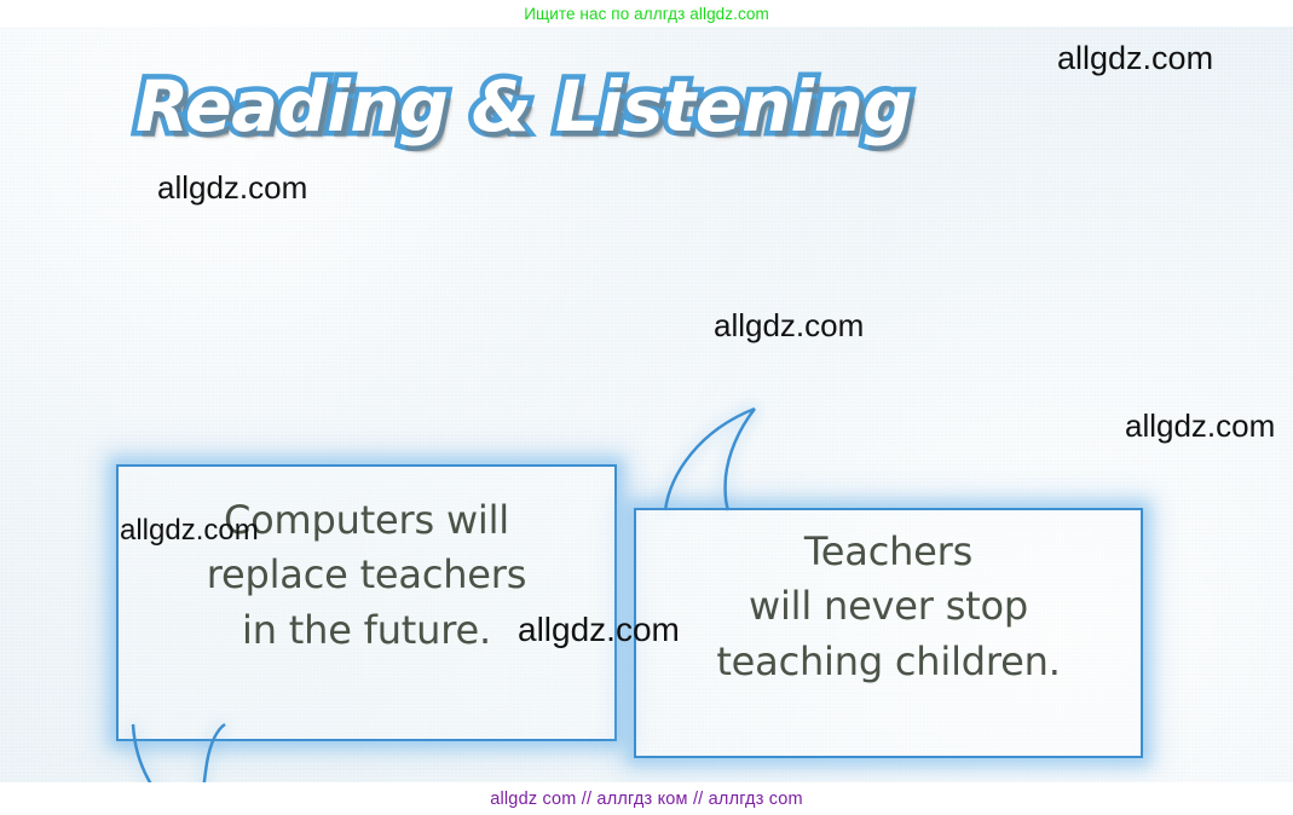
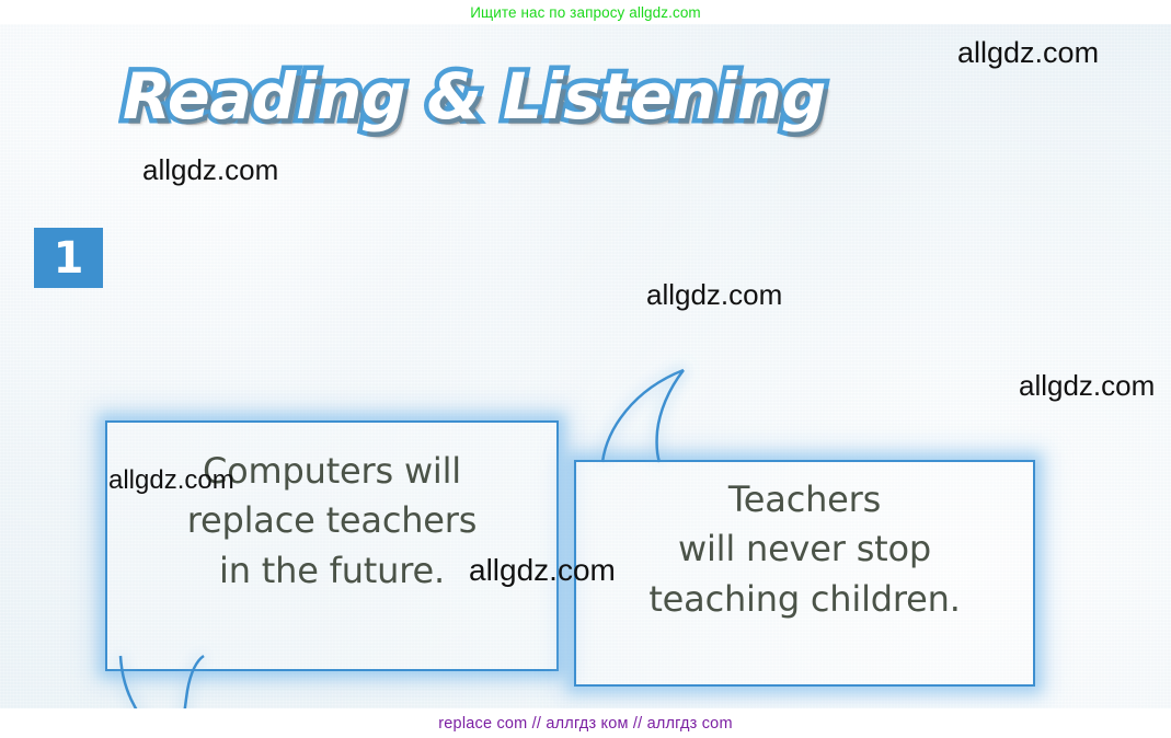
- Ищите нас по аллгдз allgdz.com
+ Ищите нас по запросу allgdz.com
  Reading & Listening
+ 1
  Computers will
  replace teachers
  in the future.
  Teachers
  will never stop
  teaching children.
  allgdz.com
  allgdz.com
  allgdz.com
  allgdz.com
  allgdz.com
  allgdz.com
- allgdz com // аллгдз ком // аллгдз com
+ replace com // аллгдз ком // аллгдз com
